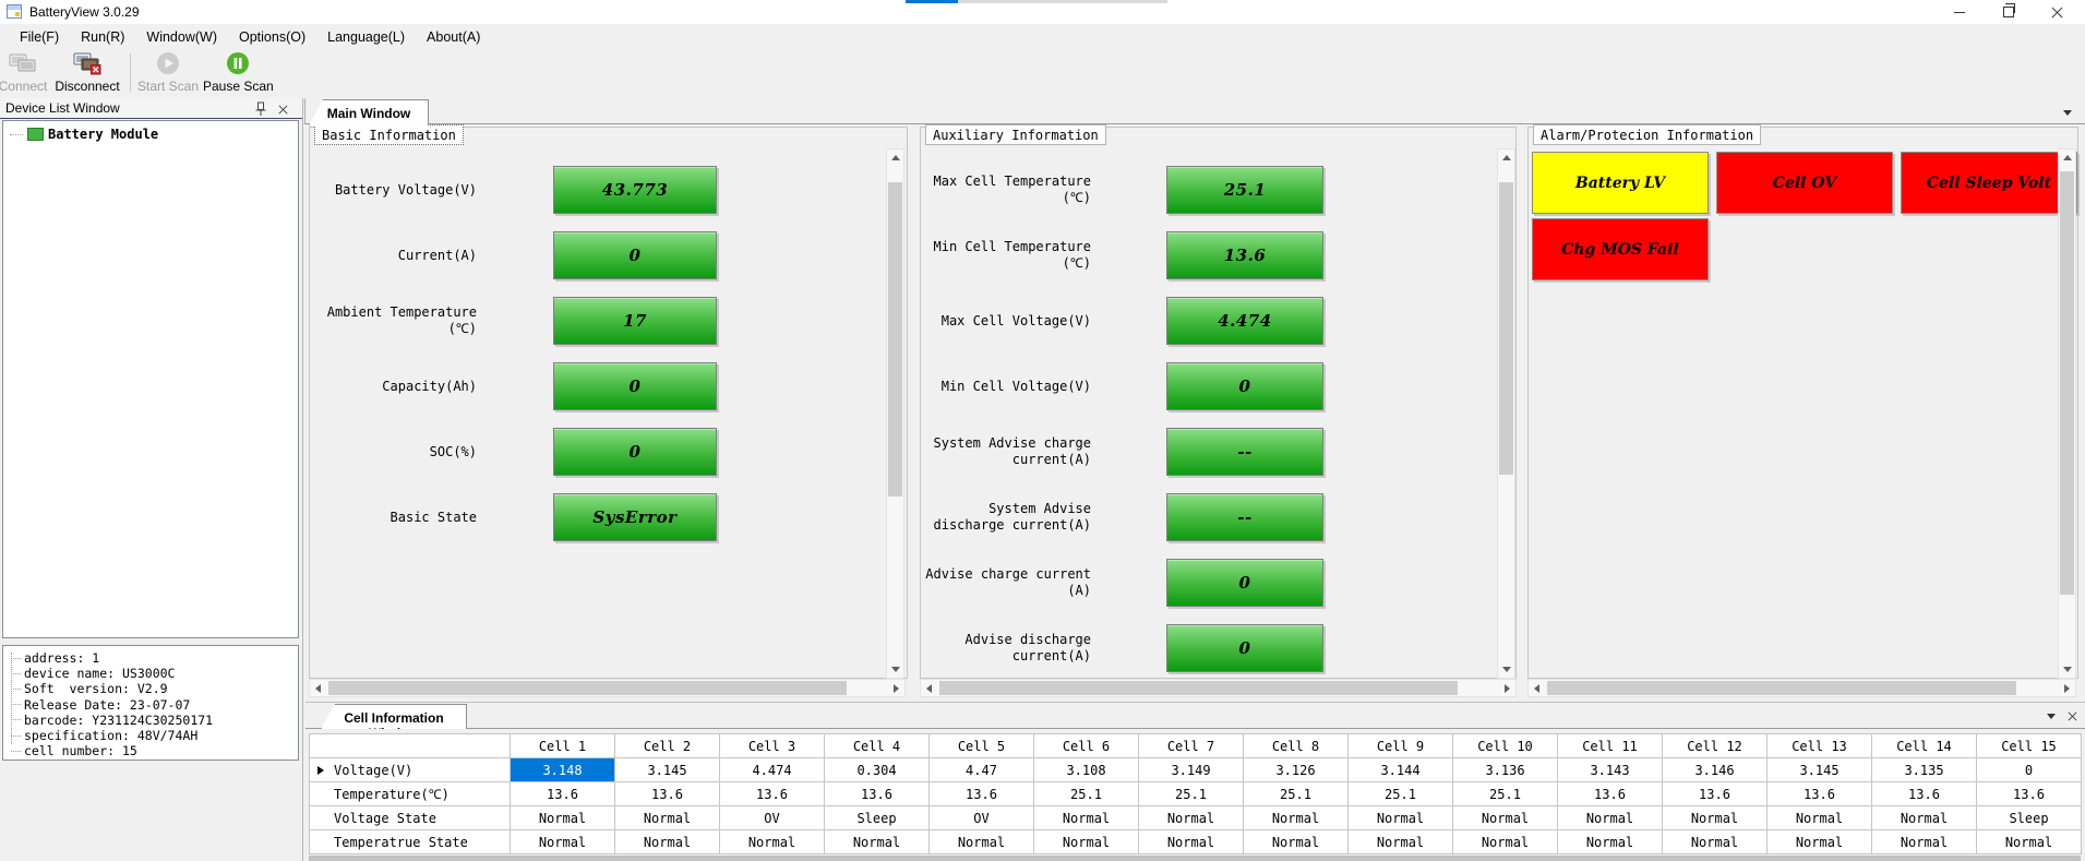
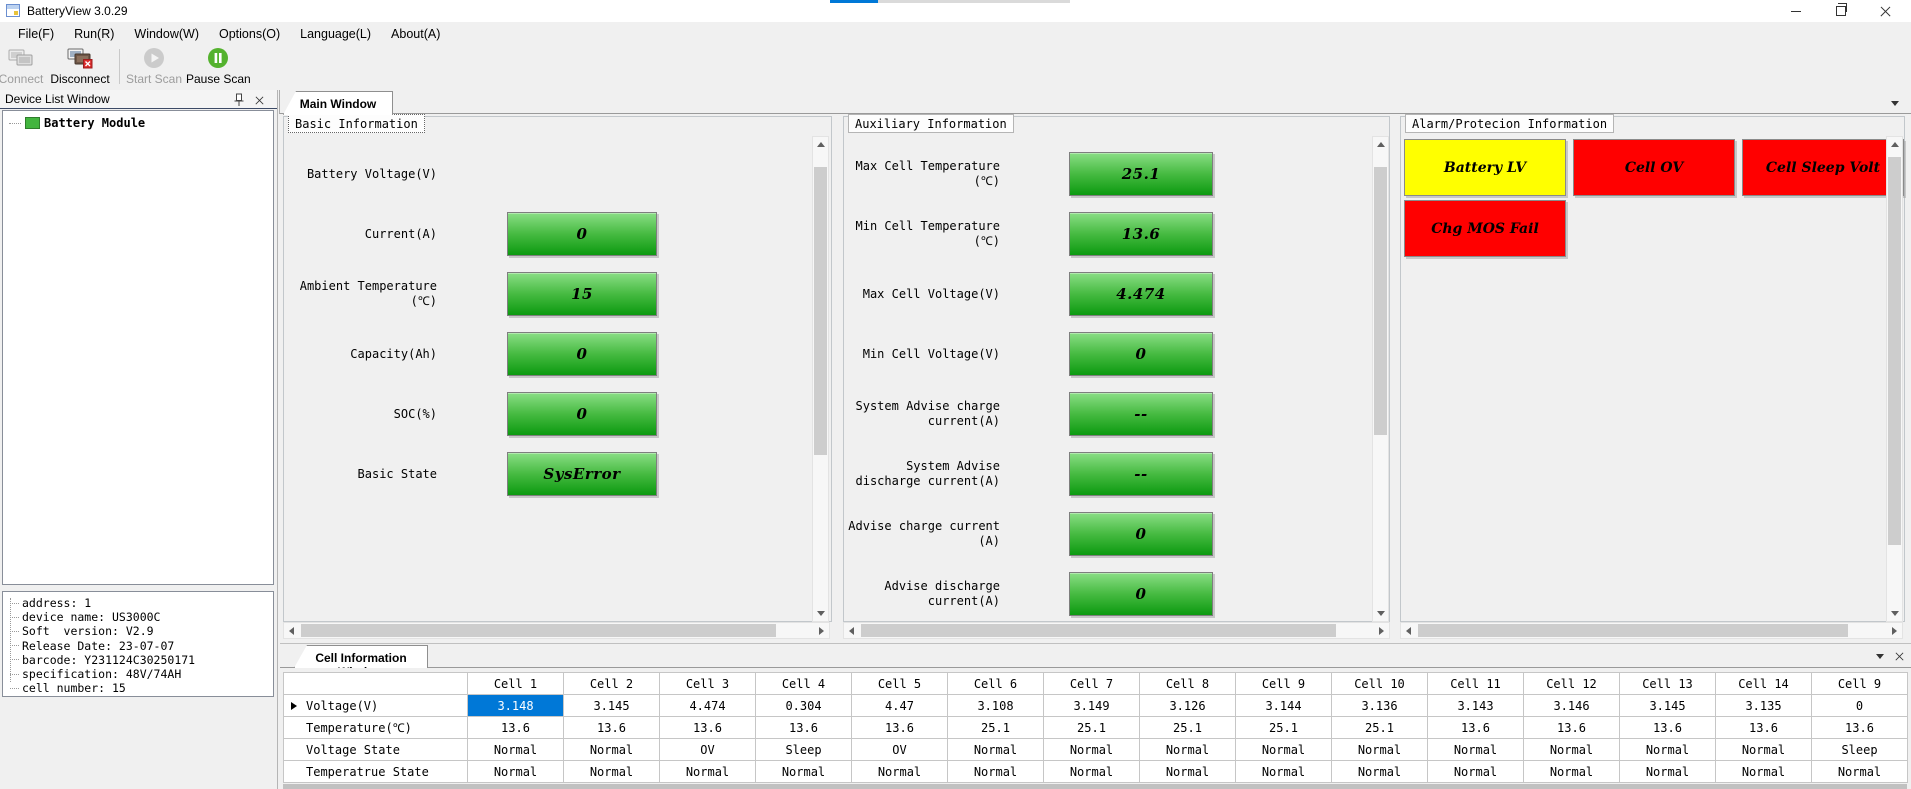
  BatteryView 3.0.29
  File(F)
  Run(R)
  Window(W)
  Options(O)
  Language(L)
  About(A)
  Connect
  Disconnect
  Start Scan
  Pause Scan
  Device List Window
  Battery Module
  address: 1
  device name: US3000C
  Soft version: V2.9
  Release Date: 23-07-07
  barcode: Y231124C30250171
  specification: 48V/74AH
  cell number: 15
  Main Window
  Basic Information
  Battery Voltage(V)
- 43.773
  Current(A)
  0
  Ambient Temperature
  (℃)
- 17
+ 15
  Capacity(Ah)
  0
  SOC(%)
  0
  Basic State
  SysError
  Auxiliary Information
  Max Cell Temperature
  (℃)
  25.1
  Min Cell Temperature
  (℃)
  13.6
  Max Cell Voltage(V)
  4.474
  Min Cell Voltage(V)
  0
  System Advise charge
  current(A)
  --
  System Advise
  discharge current(A)
  --
  Advise charge current
  (A)
  0
  Advise discharge
  current(A)
  0
  Alarm/Protecion Information
  Battery LV
  Cell OV
  Cell Sleep Volt
  Chg MOS Fail
  Cell Information
- 	Cell 1	Cell 2	Cell 3	Cell 4	Cell 5	Cell 6	Cell 7	Cell 8	Cell 9	Cell 10	Cell 11	Cell 12	Cell 13	Cell 14	Cell 15
+ 	Cell 1	Cell 2	Cell 3	Cell 4	Cell 5	Cell 6	Cell 7	Cell 8	Cell 9	Cell 10	Cell 11	Cell 12	Cell 13	Cell 14	Cell 9
  Voltage(V)	3.148	3.145	4.474	0.304	4.47	3.108	3.149	3.126	3.144	3.136	3.143	3.146	3.145	3.135	0
  Temperature(℃)	13.6	13.6	13.6	13.6	13.6	25.1	25.1	25.1	25.1	25.1	13.6	13.6	13.6	13.6	13.6
  Voltage State	Normal	Normal	OV	Sleep	OV	Normal	Normal	Normal	Normal	Normal	Normal	Normal	Normal	Normal	Sleep
  Temperatrue State	Normal	Normal	Normal	Normal	Normal	Normal	Normal	Normal	Normal	Normal	Normal	Normal	Normal	Normal	Normal
